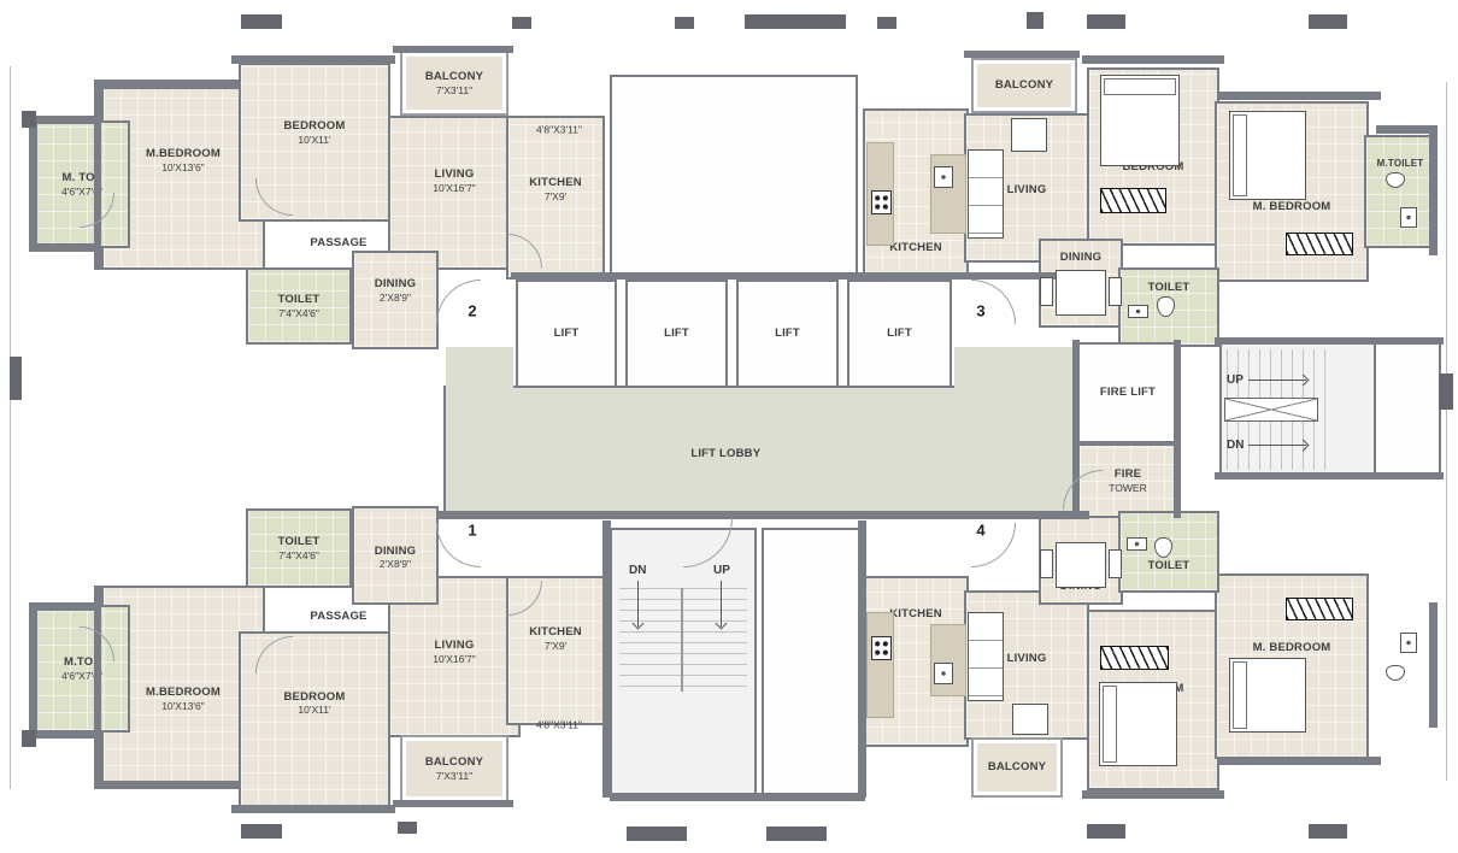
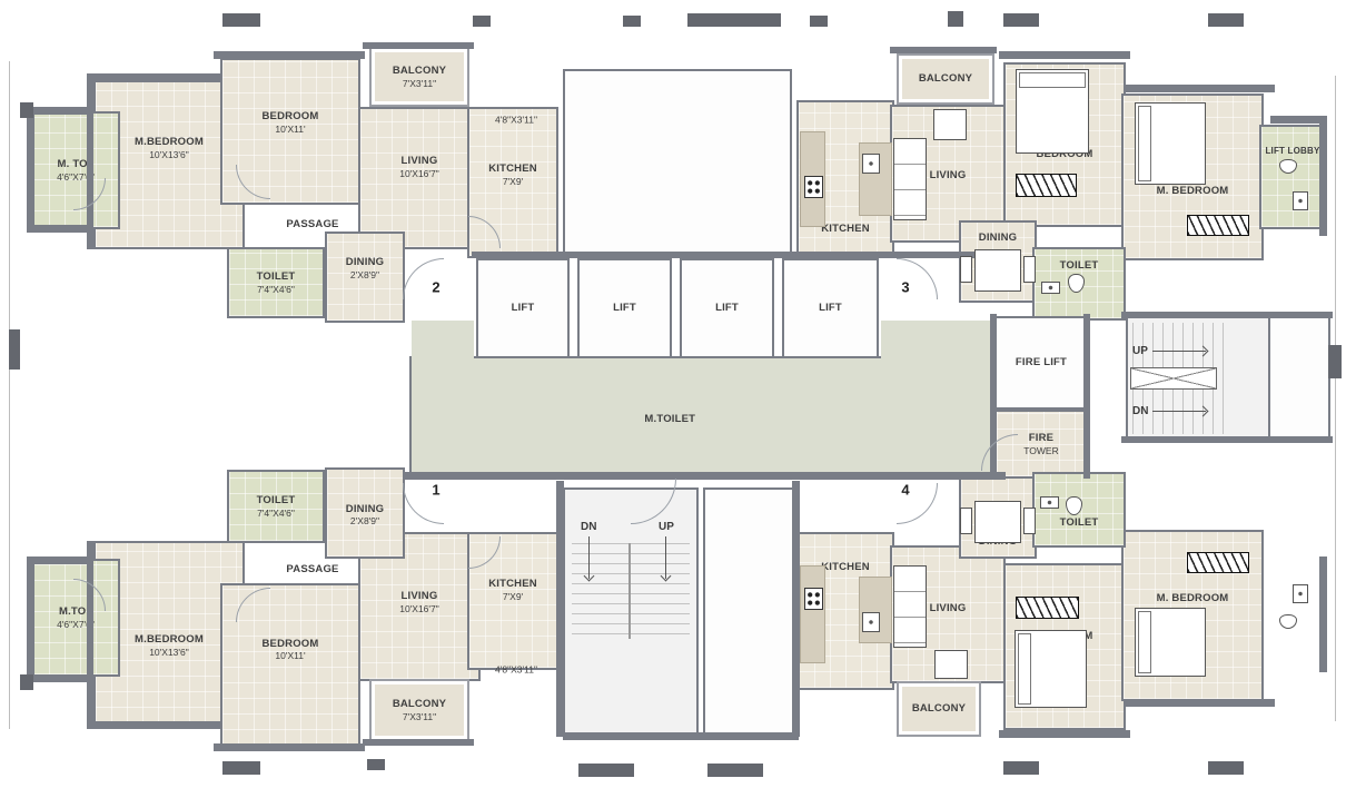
  M.BEDROOM
  10'X13'6"
  BEDROOM
  10'X11'
  LIVING
  10'X16'7"
  KITCHEN
  7'X9'
  4'6"X7'
  TOILET
  7'4"X4'6"
  DINING
  2'X8'9"
  PASSAGE
  4'8"X3'11"
  BALCONY
  7'X3'11"
  KITCHEN
  LIVING
  BEDROOM
  M. BEDROOM
- M.TOILET
+ LIFT LOBBY
  DINING
  TOILET
  BALCONY
  LIFT
  LIFT
  LIFT
  LIFT
- LIFT LOBBY
+ M.TOILET
  FIRE LIFT
  FIRE
  TOWER
  M.BEDROOM
  10'X13'6"
  BEDROOM
  10'X11'
  LIVING
  10'X16'7"
  KITCHEN
  7'X9'
  4'6"X7'
  TOILET
  7'4"X4'6"
  DINING
  2'X8'9"
  PASSAGE
  4'8"X3'11"
  BALCONY
  7'X3'11"
  ITCHEN
  LIVING
  M. BEDROOM
  TOILET
  BALCONY
  DN
  UP
  UP
  DN
  2
  3
  1
  4
